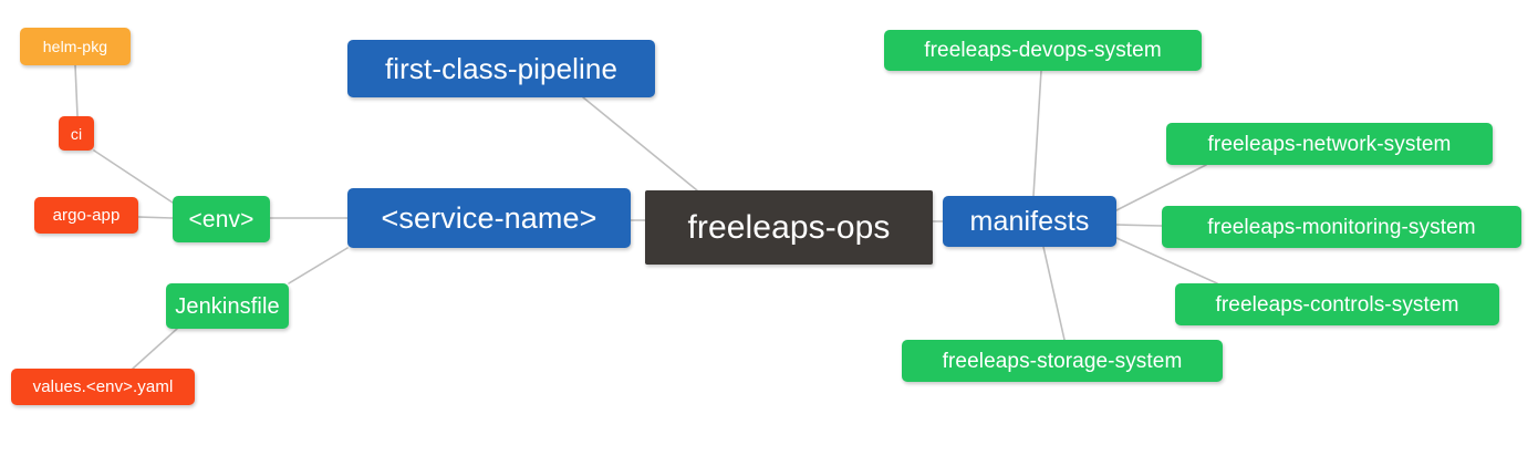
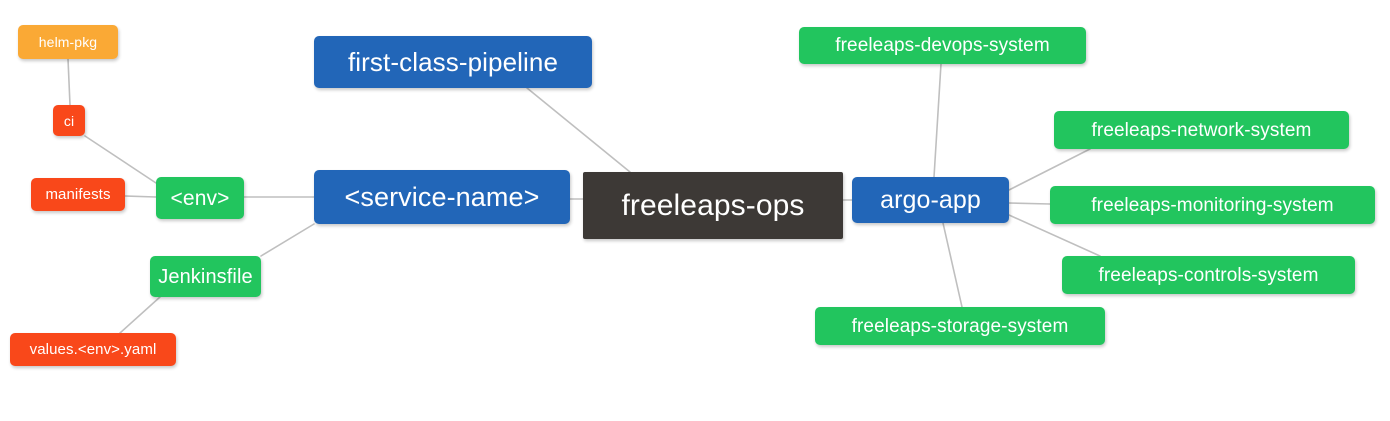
  helm-pkg
  ci
- argo-app
+ manifests
  <env>
  Jenkinsfile
  values.<env>.yaml
  <service-name>
  first-class-pipeline
  freeleaps-ops
- manifests
+ argo-app
  freeleaps-devops-system
  freeleaps-network-system
  freeleaps-monitoring-system
  freeleaps-controls-system
  freeleaps-storage-system
